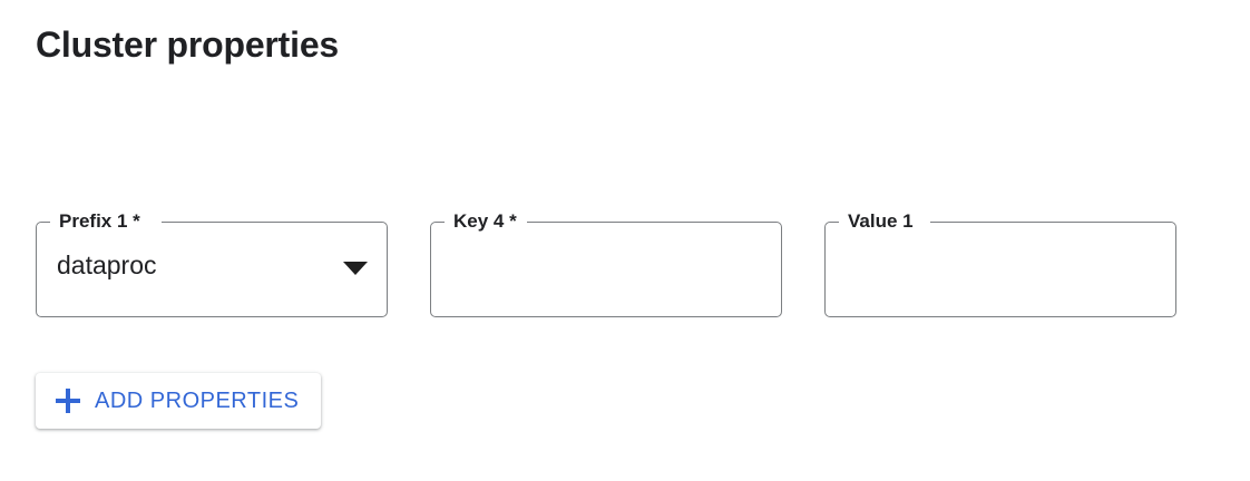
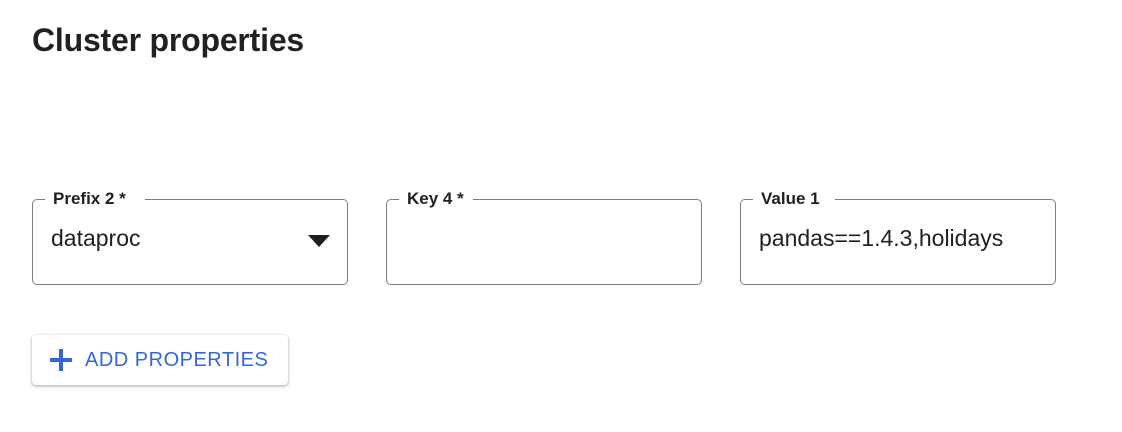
  Cluster properties
- Prefix 1 *
+ Prefix 2 *
  dataproc
  Key 4 *
  Value 1
+ pandas==1.4.3,holidays
  ADD PROPERTIES
